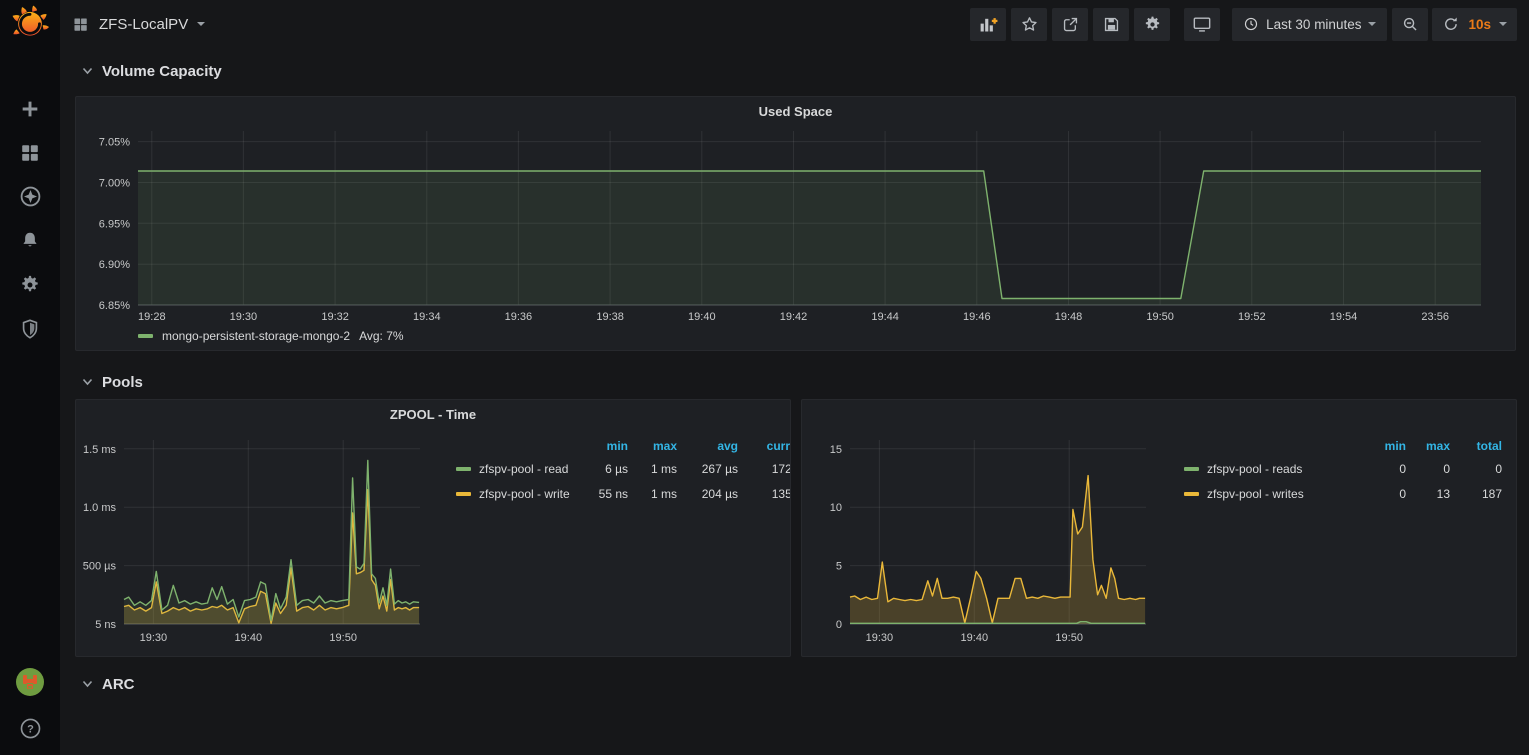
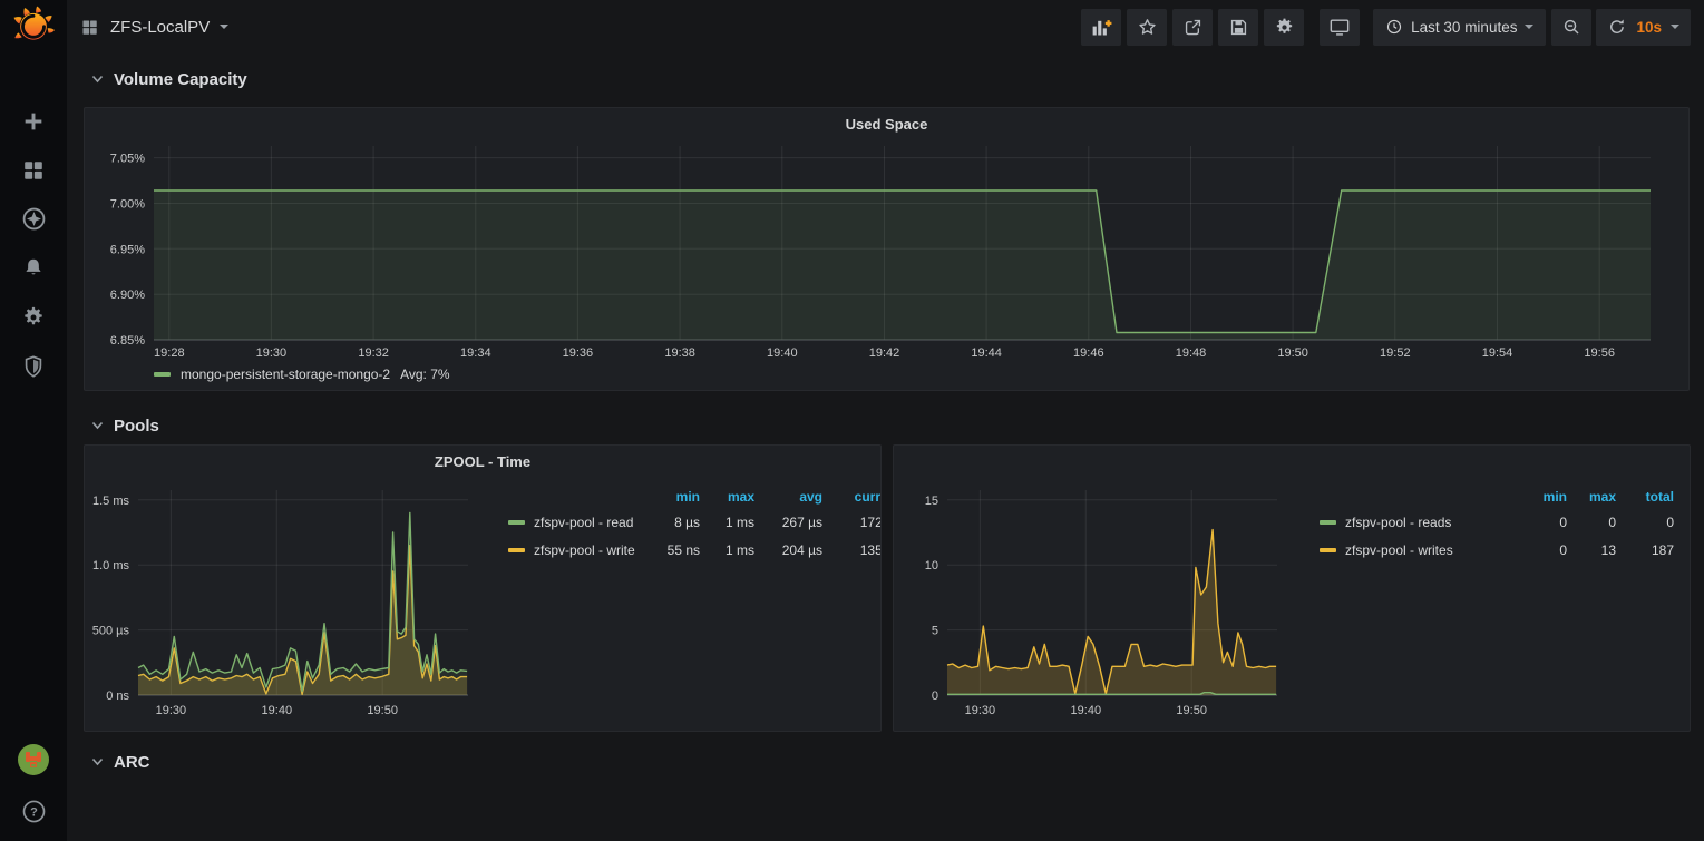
  ?
  ZFS-LocalPV
  Last 30 minutes
  10s
  Volume Capacity
  Used Space
  19:28
  19:30
  19:32
  19:34
  19:36
  19:38
  19:40
  19:42
  19:44
  19:46
  19:48
  19:50
  19:52
  19:54
- 23:56
+ 19:56
  6.85%
  6.90%
  6.95%
  7.00%
  7.05%
  mongo-persistent-storage-mongo-2
  Avg: 7%
  Pools
  ZPOOL - Time
  19:30
  19:40
  19:50
- 5 ns
+ 0 ns
  500 µs
  1.0 ms
  1.5 ms
  min
  max
  avg
  zfspv-pool - read
- 6 µs
+ 8 µs
  1 ms
  267 µs
  zfspv-pool - write
  55 ns
  1 ms
  204 µs
  19:30
  19:40
  19:50
  0
  5
  10
  15
  min
  max
  total
  zfspv-pool - reads
  0
  0
  0
  zfspv-pool - writes
  0
  13
  187
  ARC
